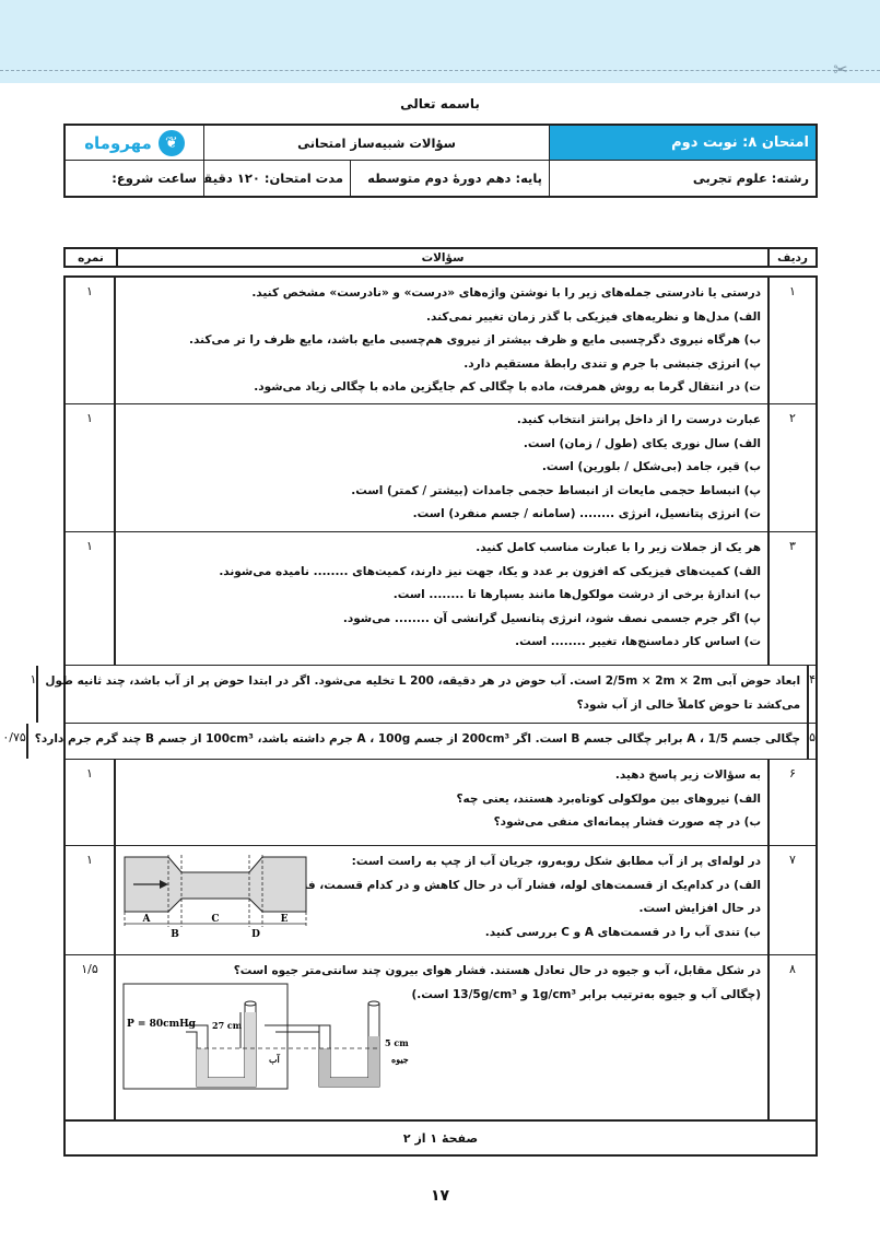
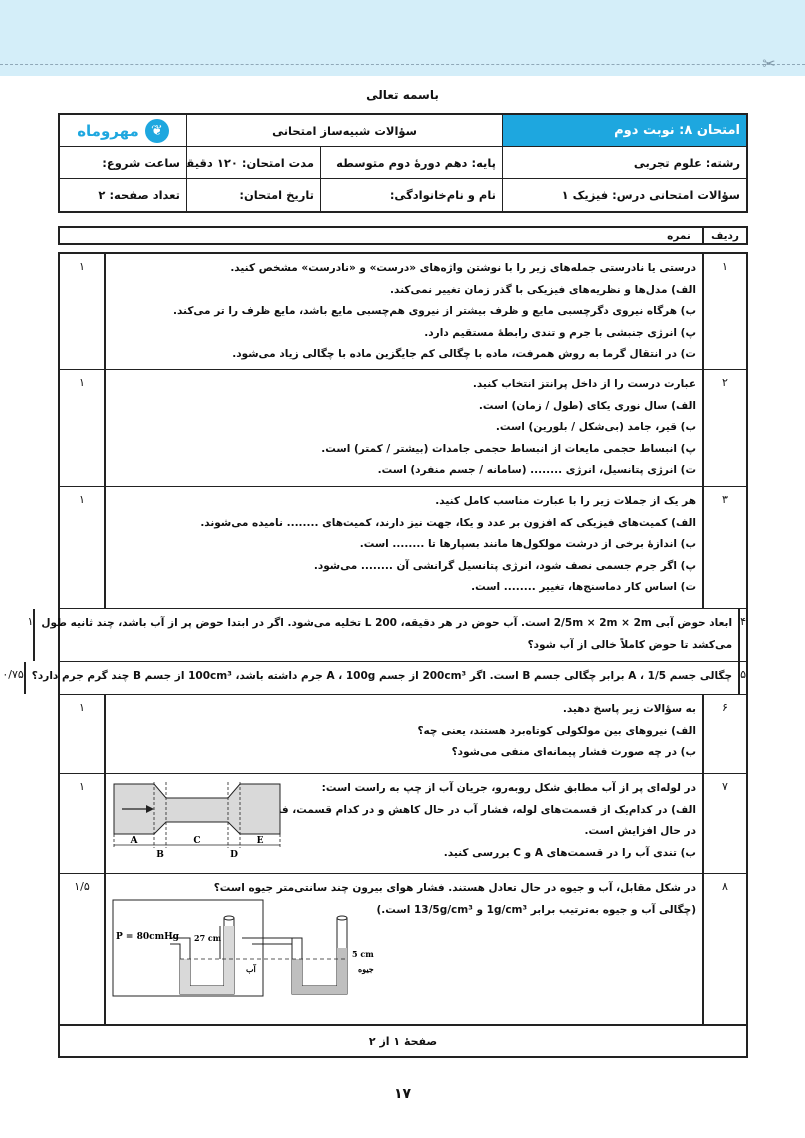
  ✂
  باسمه تعالی
  امتحان ۸: نوبت دوم
  سؤالات شبیه‌ساز امتحانی
  ❦
  مهروماه
  رشته: علوم تجربی
  پایه: دهم دورهٔ دوم متوسطه
  مدت امتحان: ۱۲۰ دقیق
  ساعت شروع:
+ سؤالات امتحانی درس: فیزیک ۱
+ نام و نام‌خانوادگی:
+ تاریخ امتحان:
+ تعداد صفحه: ۲
  ردیف
- سؤالات
  نمره
  ۱
  درستی یا نادرستی جمله‌های زیر را با نوشتن واژه‌های «درست» و «نادرست» مشخص کنید.
  الف) مدل‌ها و نظریه‌های فیزیکی با گذر زمان تغییر نمی‌کند.
  ب) هرگاه نیروی دگرچسبی مایع و ظرف بیشتر از نیروی هم‌چسبی مایع باشد، مایع ظرف را تر می‌کند.
  پ) انرژی جنبشی با جرم و تندی رابطهٔ مستقیم دارد.
  ت) در انتقال گرما به روش همرفت، ماده با چگالی کم جایگزین ماده با چگالی زیاد می‌شود.
  ۱
  ۲
  عبارت درست را از داخل پرانتز انتخاب کنید.
  الف) سال نوری یکای (طول / زمان) است.
  ب) قیر، جامد (بی‌شکل / بلورین) است.
  پ) انبساط حجمی مایعات از انبساط حجمی جامدات (بیشتر / کمتر) است.
  ت) انرژی پتانسیل، انرژی ........ (سامانه / جسم منفرد) است.
  ۱
  ۳
  هر یک از جملات زیر را با عبارت مناسب کامل کنید.
  الف) کمیت‌های فیزیکی که افزون بر عدد و یکا، جهت نیز دارند، کمیت‌های ........ نامیده می‌شوند.
  ب) اندازهٔ برخی از درشت مولکول‌ها مانند بسپارها تا ........ است.
  پ) اگر جرم جسمی نصف شود، انرژی پتانسیل گرانشی آن ........ می‌شود.
  ت) اساس کار دماسنج‌ها، تغییر ........ است.
  ۱
  ۴
  ابعاد حوض آبی 2/5m × 2m × 2m است. آب حوض در هر دقیقه، 200 L تخلیه می‌شود. اگر در ابتدا حوض پر از آب باشد، چند ثانیه طول
  می‌کشد تا حوض کاملاً خالی از آب شود؟
  ۱
  ۵
  چگالی جسم A ، 1/5 برابر چگالی جسم B است. اگر 200cm³ از جسم A ، 100g جرم داشته باشد، 100cm³ از جسم B چند گرم جرم دارد؟
  ۰/۷۵
  ۶
  به سؤالات زیر پاسخ دهید.
  الف) نیروهای بین مولکولی کوتاه‌برد هستند، یعنی چه؟
  ب) در چه صورت فشار پیمانه‌ای منفی می‌شود؟
  ۱
  ۷
  در لوله‌ای پر از آب مطابق شکل روبه‌رو، جریان آب از چپ به راست است:
  الف) در کدام‌یک از قسمت‌های لوله، فشار آب در حال کاهش و در کدام قسمت، ف
  در حال افزایش است.
  ب) تندی آب را در قسمت‌های A و C بررسی کنید.
  A
  B
  C
  D
  E
  ۱
  ۸
  در شکل مقابل، آب و جیوه در حال تعادل هستند. فشار هوای بیرون چند سانتی‌متر جیوه است؟
  (چگالی آب و جیوه به‌ترتیب برابر 1g/cm³ و 13/5g/cm³ است.)
  P = 80cmHg
  27 cm
  5 cm
  آب
  جیوه
  ۱/۵
  صفحهٔ ۱ از ۲
  ۱۷
